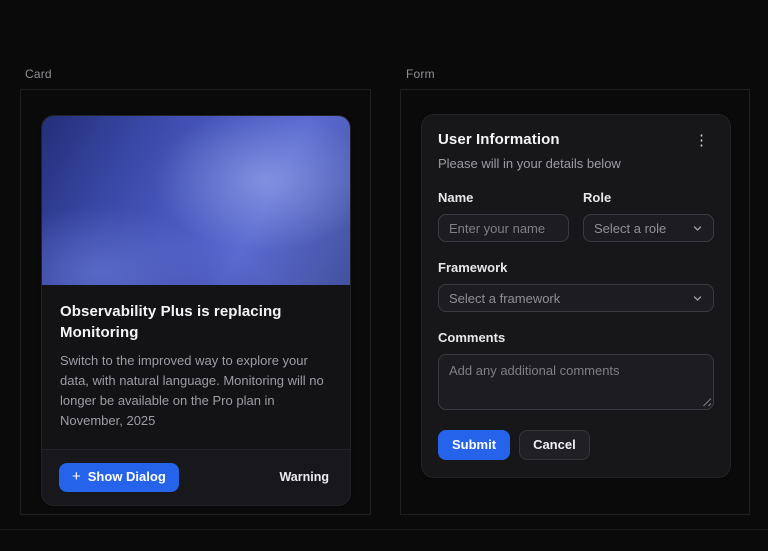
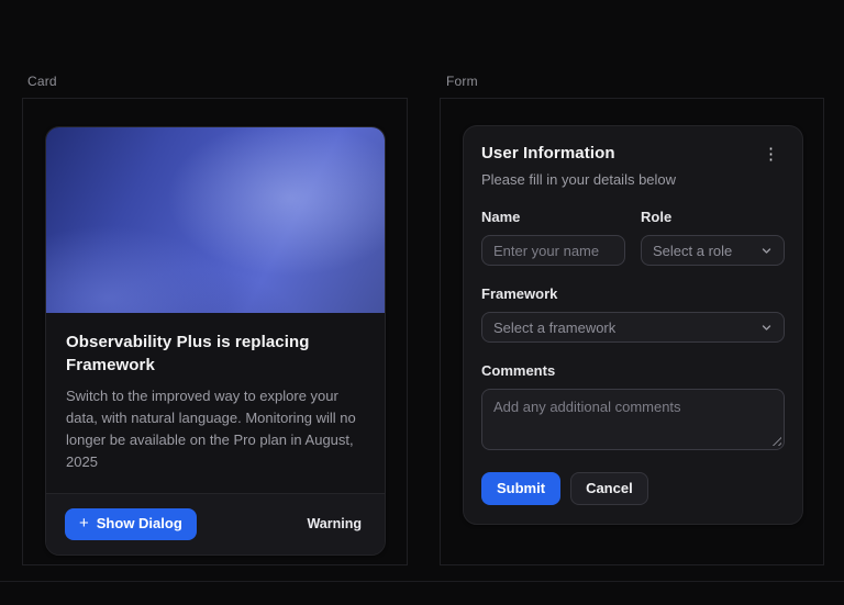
  Card
- Observability Plus is replacing Monitoring
+ Observability Plus is replacing Framework
- Switch to the improved way to explore your data, with natural language. Monitoring will no longer be available on the Pro plan in November, 2025
+ Switch to the improved way to explore your data, with natural language. Monitoring will no longer be available on the Pro plan in August, 2025
  +
  Show Dialog
  Warning
  Form
  User Information
  ⋮
- Please will in your details below
+ Please fill in your details below
  Name
  Enter your name
  Role
  Select a role
  Framework
  Select a framework
  Comments
  Add any additional comments
  Submit
  Cancel
